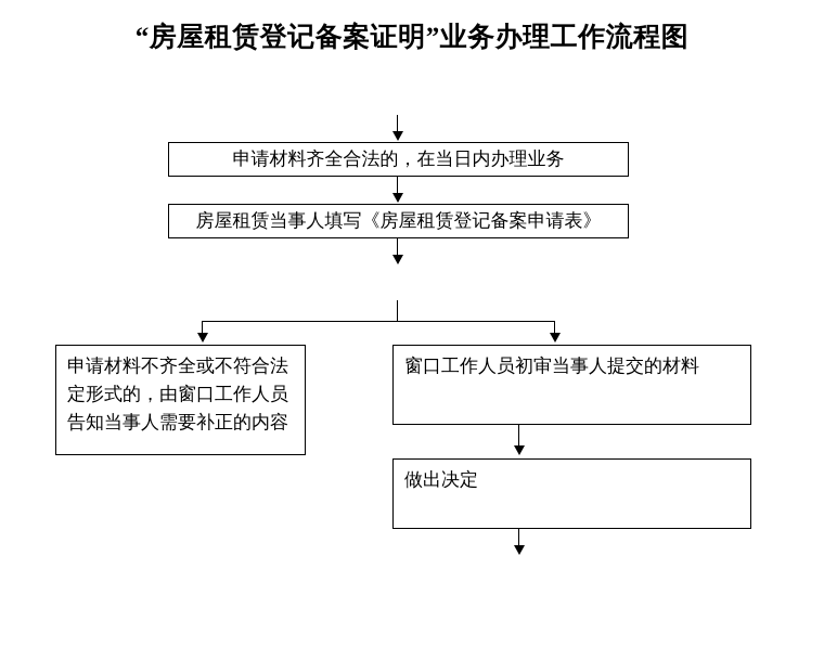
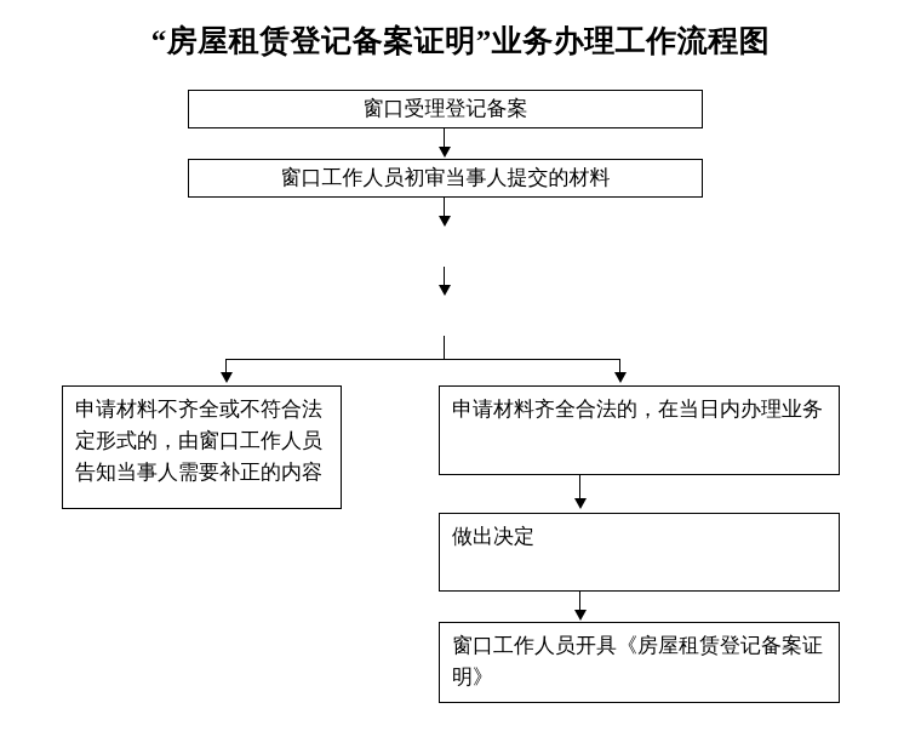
  “房屋租赁登记备案证明”业务办理工作流程图
+ 窗口受理登记备案
- 申请材料齐全合法的，在当日内办理业务
+ 窗口工作人员初审当事人提交的材料
- 房屋租赁当事人填写《房屋租赁登记备案申请表》
  申请材料不齐全或不符合法定形式的，由窗口工作人员告知当事人需要补正的内容
- 窗口工作人员初审当事人提交的材料
+ 申请材料齐全合法的，在当日内办理业务
  做出决定
+ 窗口工作人员开具《房屋租赁登记备案证明》
